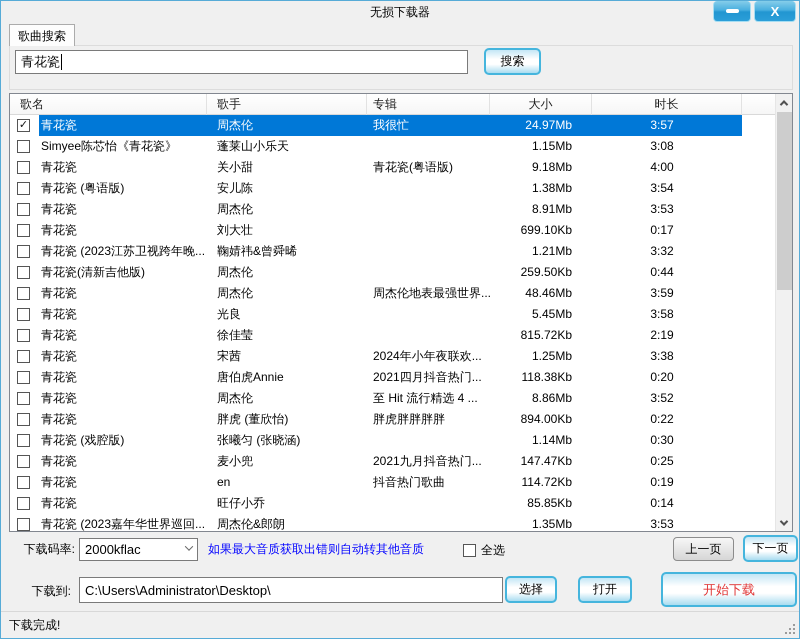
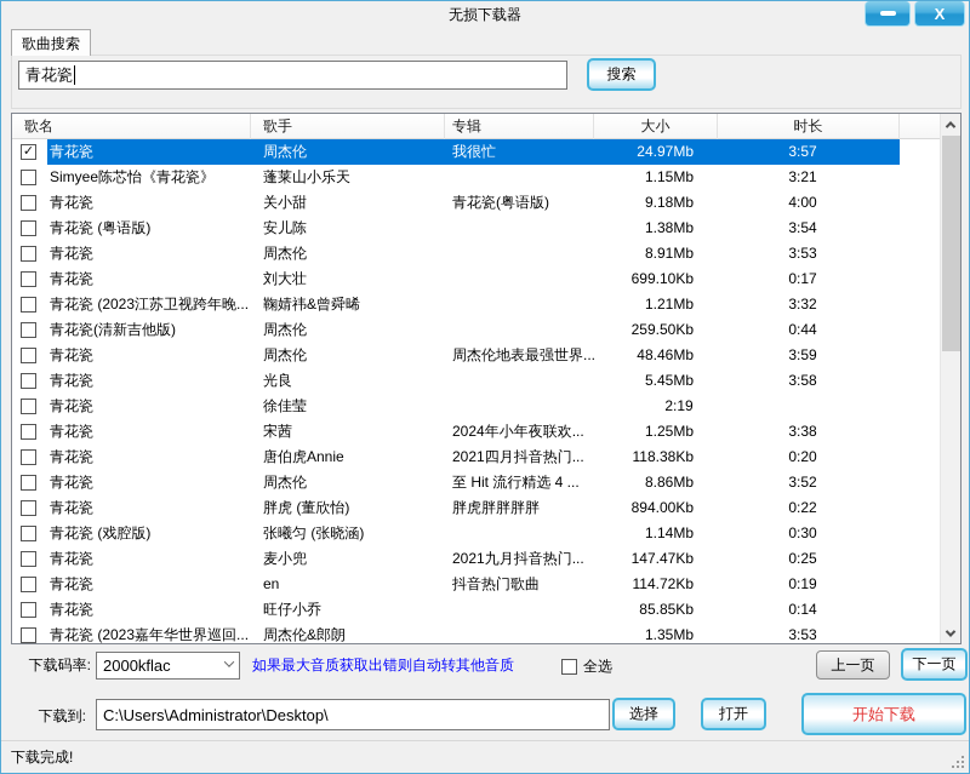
  无损下载器
  X
  歌曲搜索
  青花瓷
  搜索
  歌名
  歌手
  专辑
  大小
  时长
  ✓
  青花瓷
  周杰伦
  我很忙
  24.97Mb
  3:57
  Simyee陈芯怡《青花瓷》
  蓬莱山小乐天
  1.15Mb
- 3:08
+ 3:21
  青花瓷
  关小甜
  青花瓷(粤语版)
  9.18Mb
  4:00
  青花瓷 (粤语版)
  安儿陈
  1.38Mb
  3:54
  青花瓷
  周杰伦
  8.91Mb
  3:53
  青花瓷
  刘大壮
  699.10Kb
  0:17
  青花瓷 (2023江苏卫视跨年晚...
  鞠婧祎&曾舜晞
  1.21Mb
  3:32
  青花瓷(清新吉他版)
  周杰伦
  259.50Kb
  0:44
  青花瓷
  周杰伦
  周杰伦地表最强世界...
  48.46Mb
  3:59
  青花瓷
  光良
  5.45Mb
  3:58
  青花瓷
  徐佳莹
- 815.72Kb
  2:19
  青花瓷
  宋茜
  2024年小年夜联欢...
  1.25Mb
  3:38
  青花瓷
  唐伯虎Annie
  2021四月抖音热门...
  118.38Kb
  0:20
  青花瓷
  周杰伦
  至 Hit 流行精选 4 ...
  8.86Mb
  3:52
  青花瓷
  胖虎 (董欣怡)
  胖虎胖胖胖胖
  894.00Kb
  0:22
  青花瓷 (戏腔版)
  张曦匀 (张晓涵)
  1.14Mb
  0:30
  青花瓷
  麦小兜
  2021九月抖音热门...
  147.47Kb
  0:25
  青花瓷
  en
  抖音热门歌曲
  114.72Kb
  0:19
  青花瓷
  旺仔小乔
  85.85Kb
  0:14
  青花瓷 (2023嘉年华世界巡回...
  周杰伦&郎朗
  1.35Mb
  3:53
  下载码率:
  2000kflac
  如果最大音质获取出错则自动转其他音质
  全选
  上一页
  下一页
  下载到:
  C:\Users\Administrator\Desktop\
  选择
  打开
  开始下载
  下载完成!
